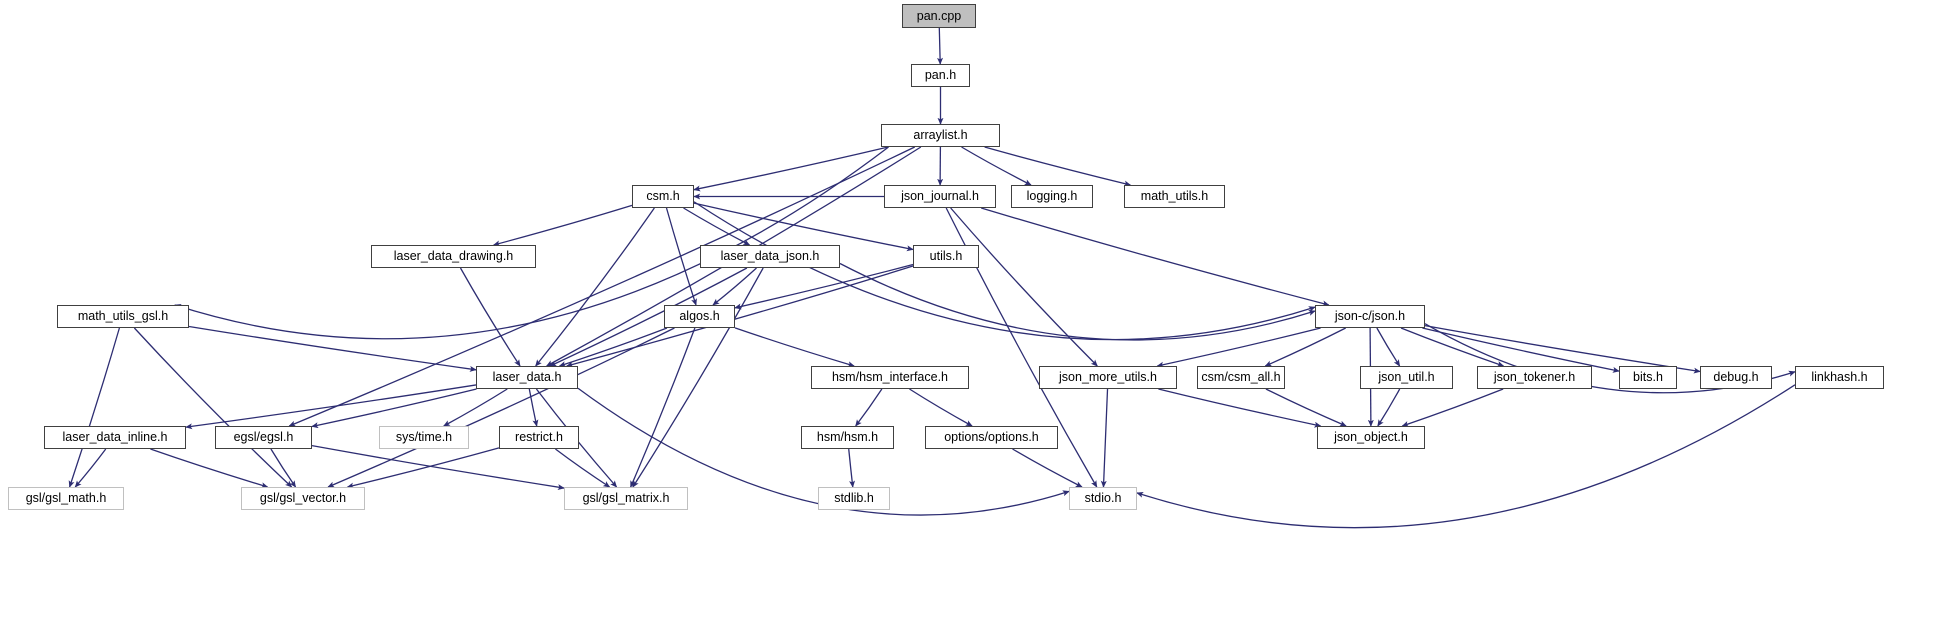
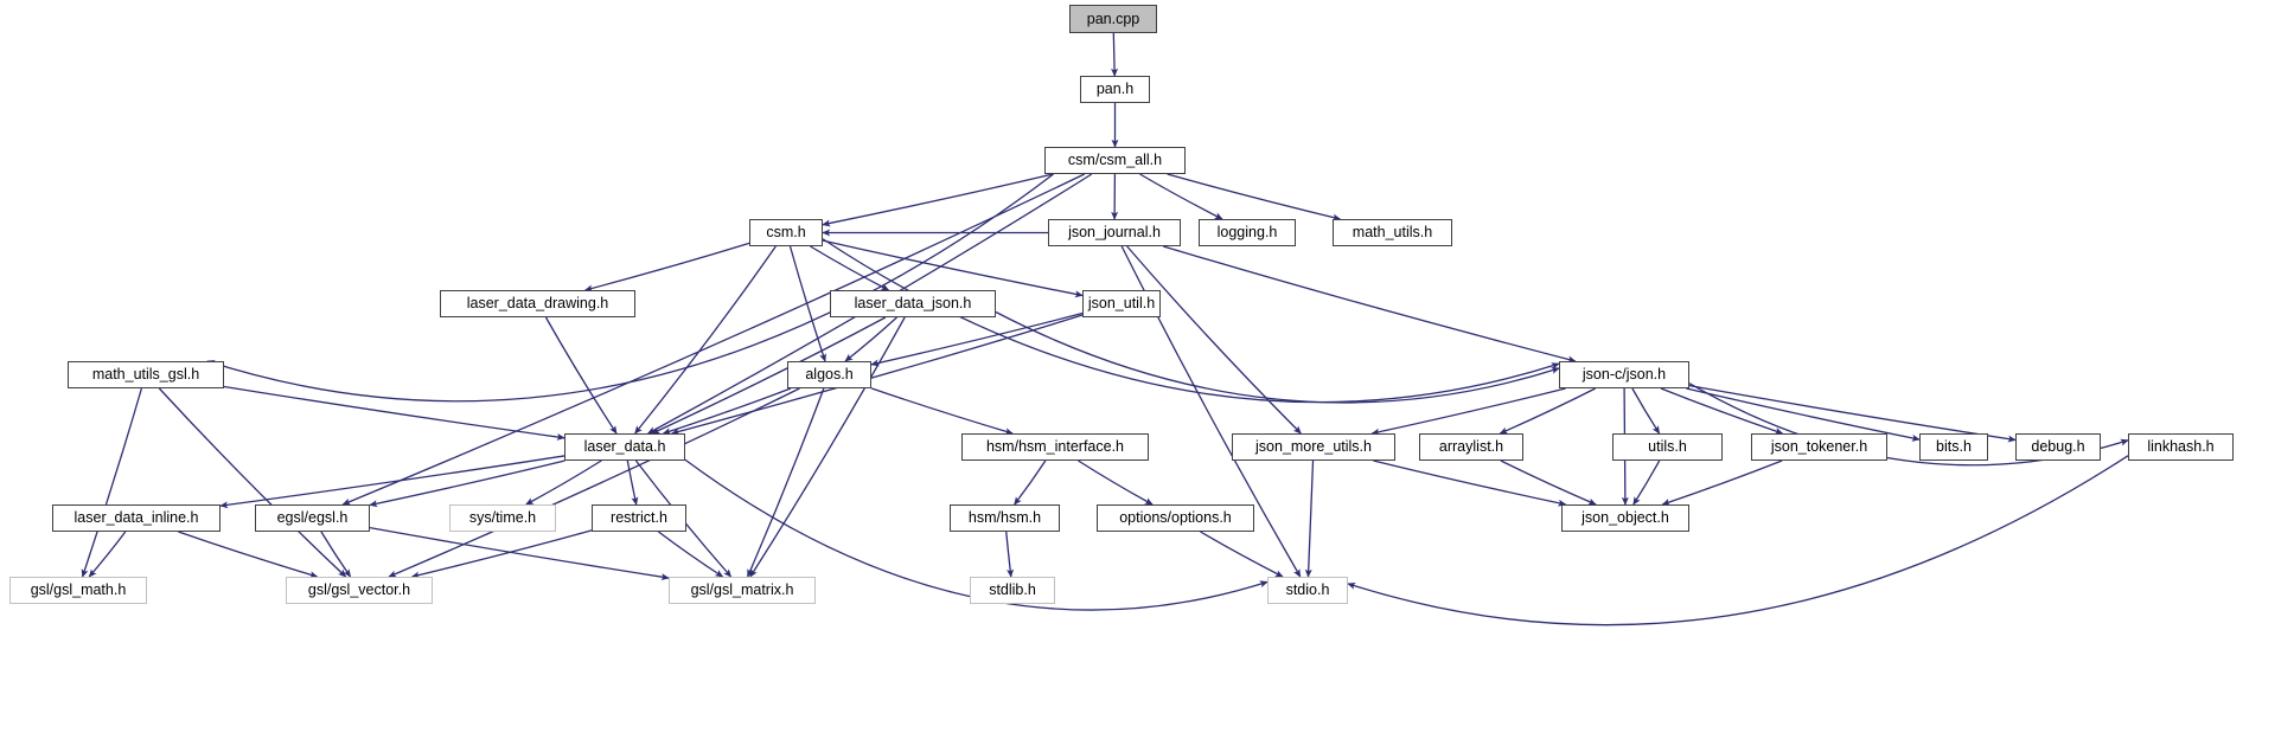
  pan.cpp
  pan.h
- arraylist.h
+ csm/csm_all.h
  csm.h
  json_journal.h
  logging.h
  math_utils.h
  laser_data_drawing.h
  laser_data_json.h
- utils.h
+ json_util.h
  math_utils_gsl.h
  algos.h
  json-c/json.h
  laser_data.h
  hsm/hsm_interface.h
  json_more_utils.h
- csm/csm_all.h
+ arraylist.h
- json_util.h
+ utils.h
  json_tokener.h
  bits.h
  debug.h
  linkhash.h
  laser_data_inline.h
  egsl/egsl.h
  sys/time.h
  restrict.h
  hsm/hsm.h
  options/options.h
  json_object.h
  gsl/gsl_math.h
  gsl/gsl_vector.h
  gsl/gsl_matrix.h
  stdlib.h
  stdio.h
